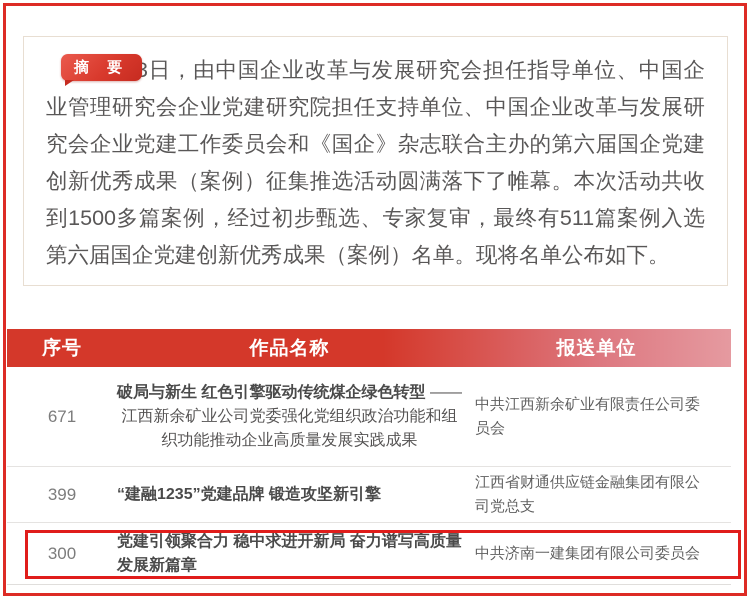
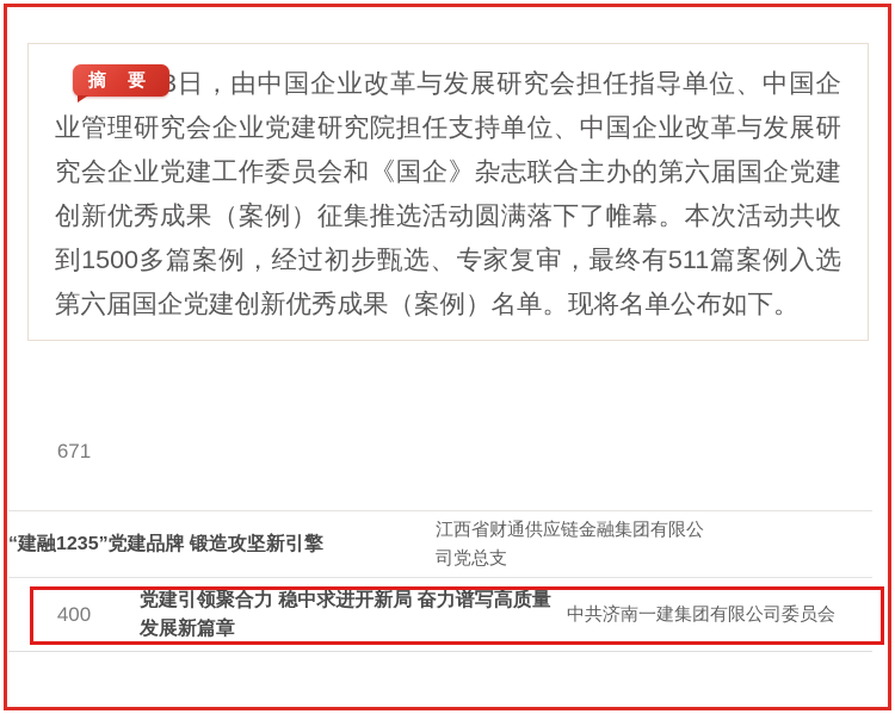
  摘 要
  日，由中国企业改革与发展研究会担任指导单位、中国企业管理研究会企业党建研究院担任支持单位、中国企业改革与发展研究会企业党建工作委员会和《国企》杂志联合主办的第六届国企党建创新优秀成果（案例）征集推选活动圆满落下了帷幕。本次活动共收到1500多篇案例，经过初步甄选、专家复审，最终有511篇案例入选第六届国企党建创新优秀成果（案例）名单。现将名单公布如下。
- 序号
- 作品名称
- 报送单位
  671
- 破局与新生 红色引擎驱动传统煤企绿色转型 ——江西新余矿业公司党委强化党组织政治功能和组织功能推动企业高质量发展实践成果
- 中共江西新余矿业有限责任公司委员会
- 399
  “建融1235”党建品牌 锻造攻坚新引擎
  江西省财通供应链金融集团有限公司党总支
- 300
+ 400
  党建引领聚合力 稳中求进开新局 奋力谱写高质量发展新篇章
  中共济南一建集团有限公司委员会
